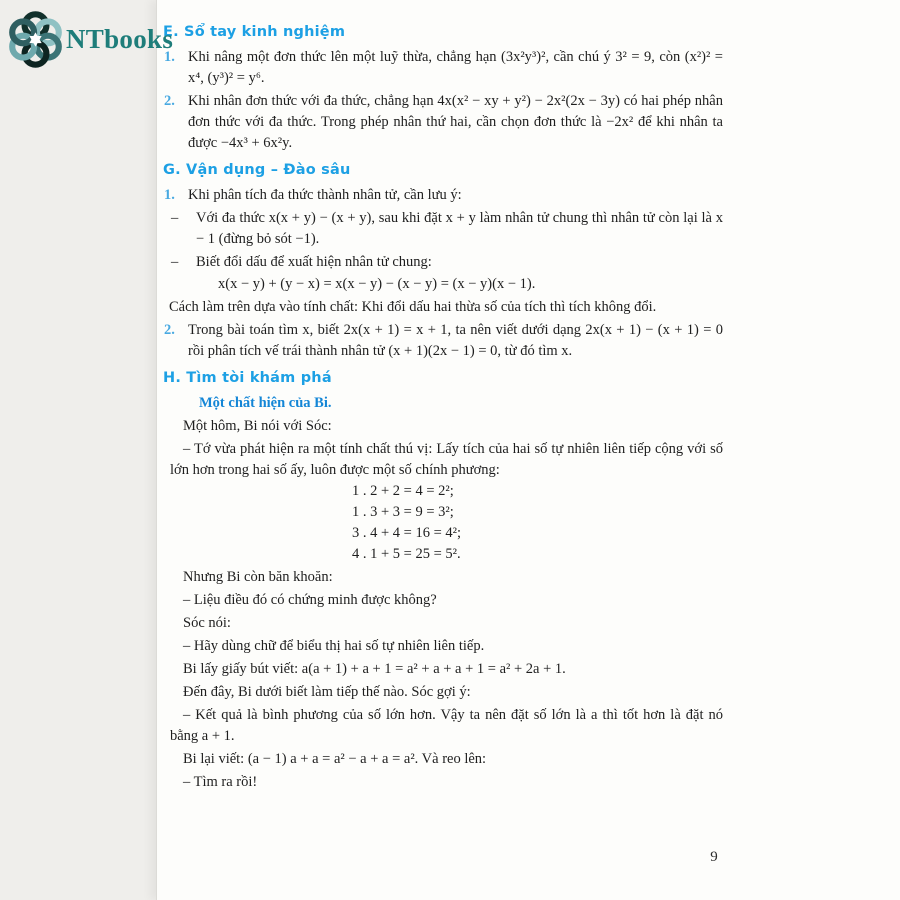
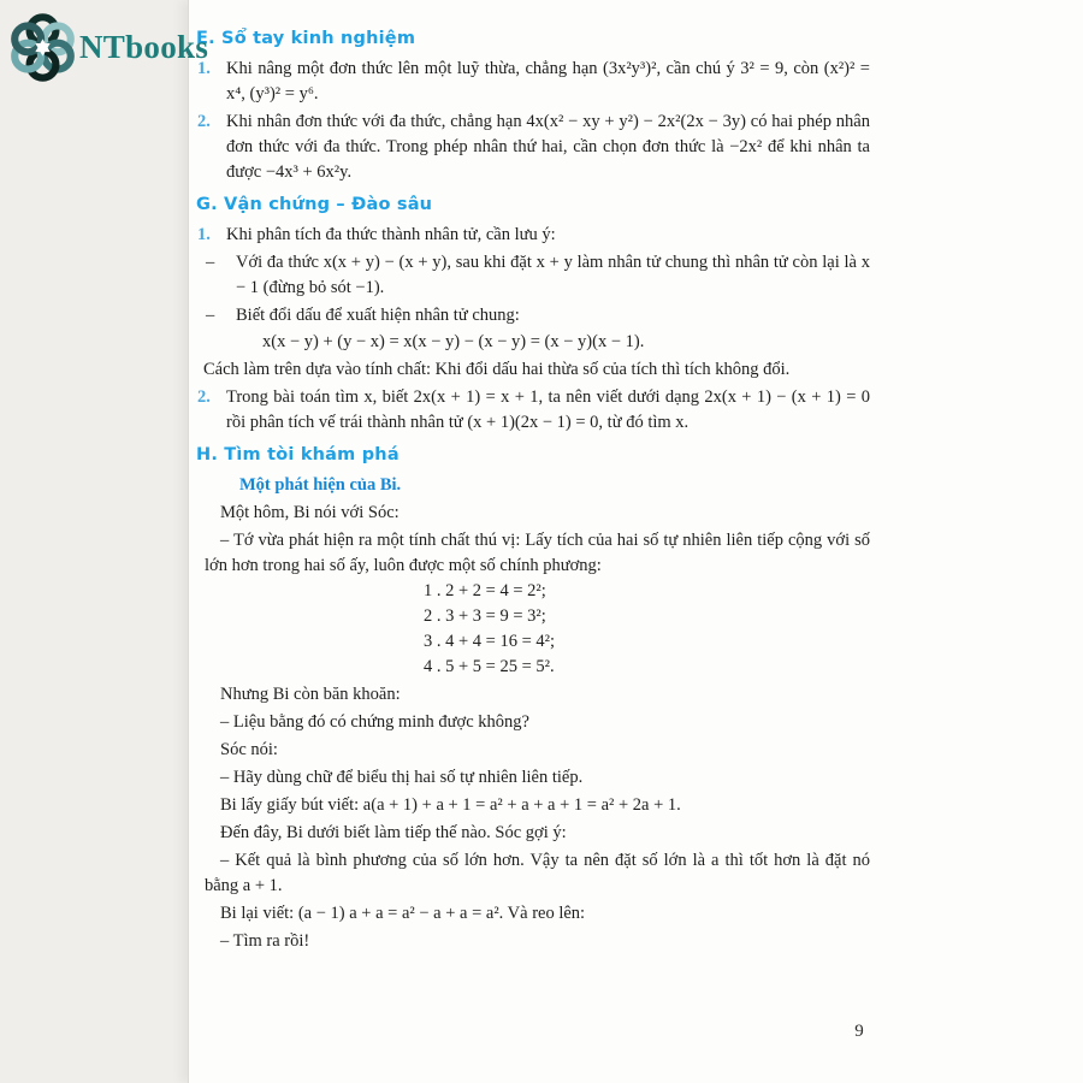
  NTbooks
  E. Sổ tay kinh nghiệm
  1.
  Khi nâng một đơn thức lên một luỹ thừa, chẳng hạn (3x²y³)², cần chú ý 3² = 9, còn (x²)² = x⁴, (y³)² = y⁶.
  2.
  Khi nhân đơn thức với đa thức, chẳng hạn 4x(x² − xy + y²) − 2x²(2x − 3y) có hai phép nhân đơn thức với đa thức. Trong phép nhân thứ hai, cần chọn đơn thức là −2x² để khi nhân ta được −4x³ + 6x²y.
- G. Vận dụng – Đào sâu
+ G. Vận chứng – Đào sâu
  1.
  Khi phân tích đa thức thành nhân tử, cần lưu ý:
  –
  Với đa thức x(x + y) − (x + y), sau khi đặt x + y làm nhân tử chung thì nhân tử còn lại là x − 1 (đừng bỏ sót −1).
  –
  Biết đổi dấu để xuất hiện nhân tử chung:
  x(x − y) + (y − x) = x(x − y) − (x − y) = (x − y)(x − 1).
  Cách làm trên dựa vào tính chất: Khi đổi dấu hai thừa số của tích thì tích không đổi.
  2.
  Trong bài toán tìm x, biết 2x(x + 1) = x + 1, ta nên viết dưới dạng 2x(x + 1) − (x + 1) = 0 rồi phân tích vế trái thành nhân tử (x + 1)(2x − 1) = 0, từ đó tìm x.
  H. Tìm tòi khám phá
- Một chất hiện của Bi.
+ Một phát hiện của Bi.
  Một hôm, Bi nói với Sóc:
  – Tớ vừa phát hiện ra một tính chất thú vị: Lấy tích của hai số tự nhiên liên tiếp cộng với số lớn hơn trong hai số ấy, luôn được một số chính phương:
  1 . 2 + 2 = 4 = 2²;
- 1 . 3 + 3 = 9 = 3²;
+ 2 . 3 + 3 = 9 = 3²;
  3 . 4 + 4 = 16 = 4²;
- 4 . 1 + 5 = 25 = 5².
+ 4 . 5 + 5 = 25 = 5².
  Nhưng Bi còn băn khoăn:
- – Liệu điều đó có chứng minh được không?
+ – Liệu bằng đó có chứng minh được không?
  Sóc nói:
  – Hãy dùng chữ để biểu thị hai số tự nhiên liên tiếp.
  Bi lấy giấy bút viết: a(a + 1) + a + 1 = a² + a + a + 1 = a² + 2a + 1.
  Đến đây, Bi dưới biết làm tiếp thế nào. Sóc gợi ý:
  – Kết quả là bình phương của số lớn hơn. Vậy ta nên đặt số lớn là a thì tốt hơn là đặt nó bằng a + 1.
  Bi lại viết: (a − 1) a + a = a² − a + a = a². Và reo lên:
  – Tìm ra rồi!
  9
